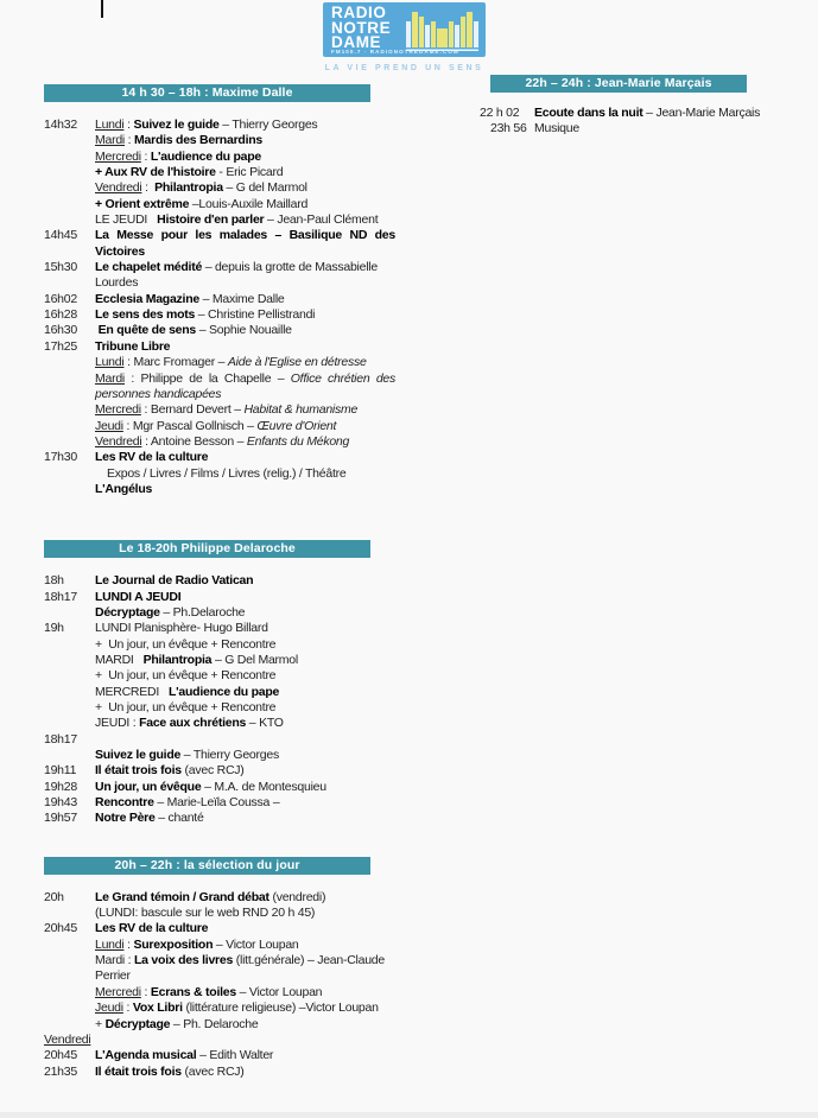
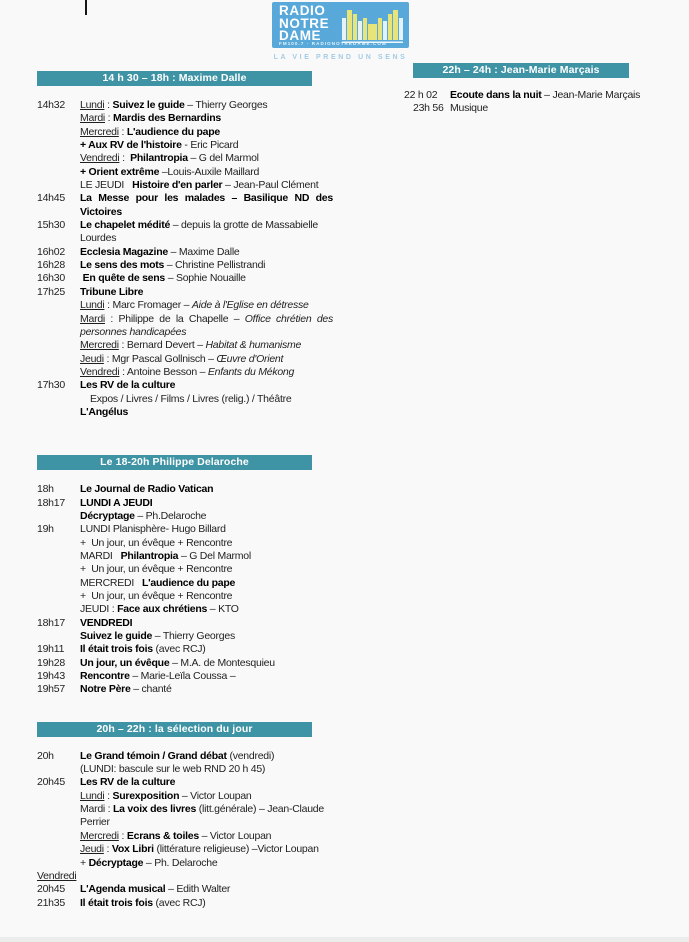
  RADIO
  NOTRE
  DAME
  14 h 30 – 18h : Maxime Dalle
  14h32
  Lundi : Suivez le guide – Thierry Georges
  Mardi : Mardis des Bernardins
  Mercredi : L'audience du pape
  + Aux RV de l'histoire - Eric Picard
  Vendredi : Philantropia – G del Marmol
  + Orient extrême –Louis-Auxile Maillard
  LE JEUDI Histoire d'en parler – Jean-Paul Clément
  14h45
  La Messe pour les malades – Basilique ND des
  Victoires
  15h30
  Le chapelet médité – depuis la grotte de Massabielle
  Lourdes
  16h02
  Ecclesia Magazine – Maxime Dalle
  16h28
  Le sens des mots – Christine Pellistrandi
  16h30
  En quête de sens – Sophie Nouaille
  17h25
  Tribune Libre
  Lundi : Marc Fromager – Aide à l'Eglise en détresse
  Mardi : Philippe de la Chapelle – Office chrétien des
  personnes handicapées
  Mercredi : Bernard Devert – Habitat & humanisme
  Jeudi : Mgr Pascal Gollnisch – Œuvre d'Orient
  Vendredi : Antoine Besson – Enfants du Mékong
  17h30
  Les RV de la culture
  Expos / Livres / Films / Livres (relig.) / Théâtre
  L'Angélus
  Le 18-20h Philippe Delaroche
  18h
  Le Journal de Radio Vatican
  18h17
  LUNDI A JEUDI
  Décryptage – Ph.Delaroche
  19h
  LUNDI Planisphère- Hugo Billard
  + Un jour, un évêque + Rencontre
  MARDI Philantropia – G Del Marmol
  + Un jour, un évêque + Rencontre
  MERCREDI L'audience du pape
  + Un jour, un évêque + Rencontre
  JEUDI : Face aux chrétiens – KTO
  18h17
+ VENDREDI
  Suivez le guide – Thierry Georges
  19h11
  Il était trois fois (avec RCJ)
  19h28
  Un jour, un évêque – M.A. de Montesquieu
  19h43
  Rencontre – Marie-Leïla Coussa –
  19h57
  Notre Père – chanté
  20h – 22h : la sélection du jour
  20h
  Le Grand témoin / Grand débat (vendredi)
  (LUNDI: bascule sur le web RND 20 h 45)
  20h45
  Les RV de la culture
  Lundi : Surexposition – Victor Loupan
  Mardi : La voix des livres (litt.générale) – Jean-Claude
  Perrier
  Mercredi : Ecrans & toiles – Victor Loupan
  Jeudi : Vox Libri (littérature religieuse) –Victor Loupan
  + Décryptage – Ph. Delaroche
  Vendredi
  20h45
  L'Agenda musical – Edith Walter
  21h35
  Il était trois fois (avec RCJ)
  22h – 24h : Jean-Marie Marçais
  22 h 02
  Ecoute dans la nuit – Jean-Marie Marçais
  23h 56
  Musique
